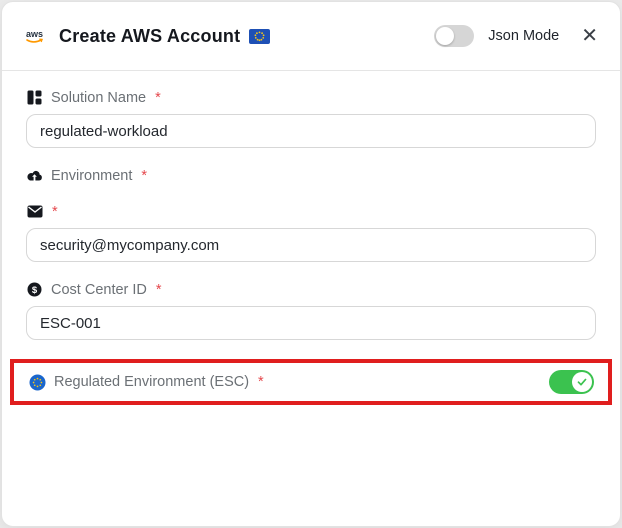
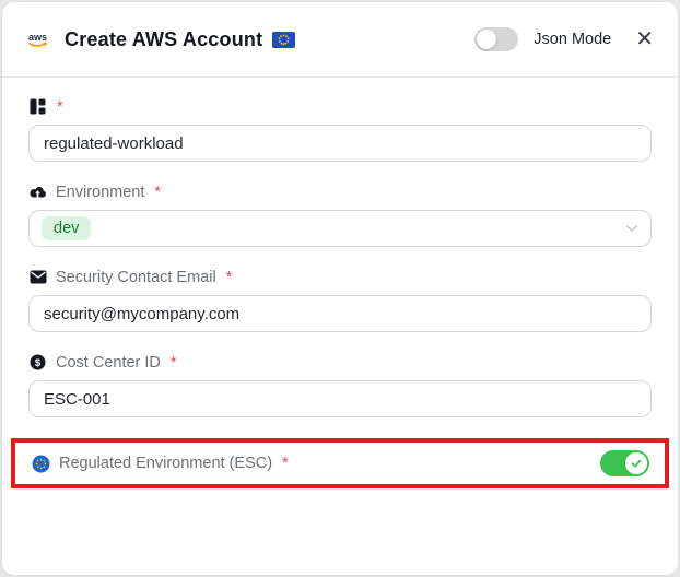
  aws
  Create AWS Account
  Json Mode
  ✕
- Solution Name
  *
  regulated-workload
  Environment
  *
+ dev
+ Security Contact Email
  *
  security@mycompany.com
  $
  Cost Center ID
  *
  ESC-001
  Regulated Environment (ESC)
  *
